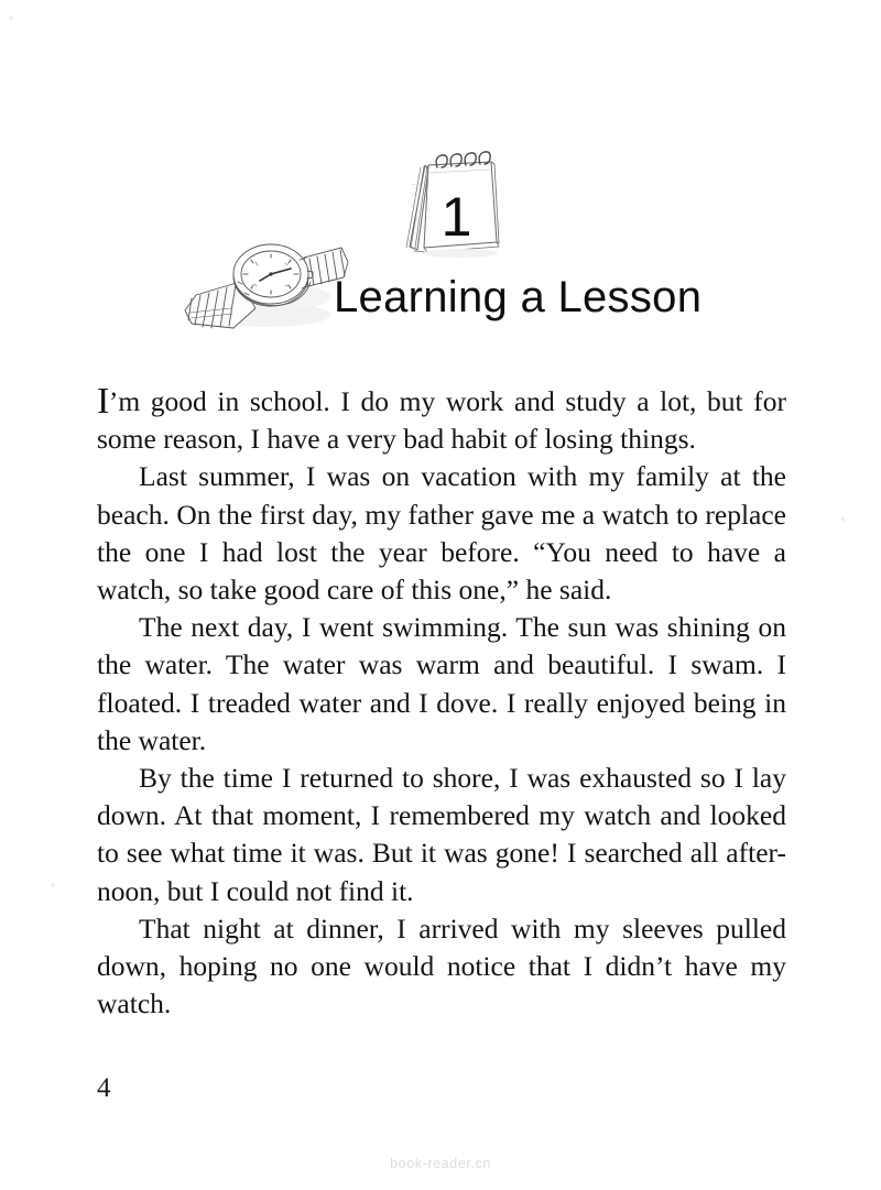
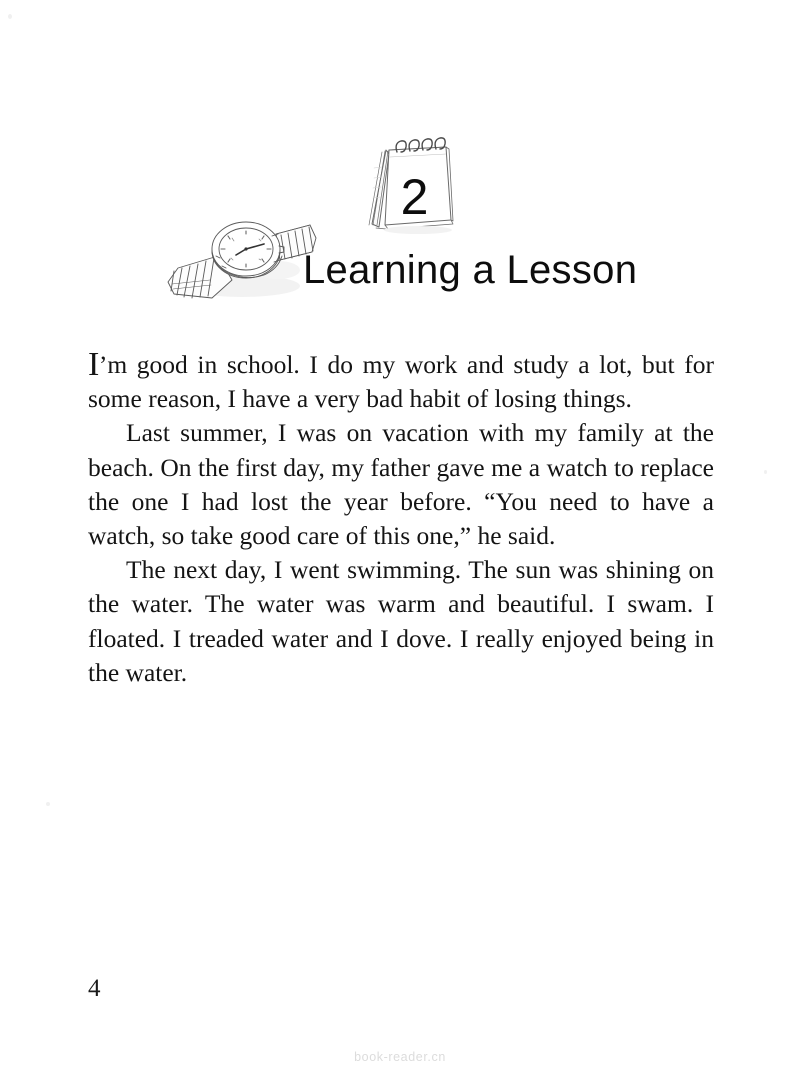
- 1
+ 2
  Learning a Lesson
  I’m good in school. I do my work and study a lot, but for some reason, I have a very bad habit of losing things.
  Last summer, I was on vacation with my family at the beach. On the first day, my father gave me a watch to replace the one I had lost the year before. “You need to have a watch, so take good care of this one,” he said.
  The next day, I went swimming. The sun was shining on the water. The water was warm and beautiful. I swam. I floated. I treaded water and I dove. I really enjoyed being in the water.
- By the time I returned to shore, I was exhausted so I lay down. At that moment, I remembered my watch and looked to see what time it was. But it was gone! I searched all after-noon, but I could not find it.
- That night at dinner, I arrived with my sleeves pulled down, hoping no one would notice that I didn’t have my watch.
  4
  book-reader.cn
